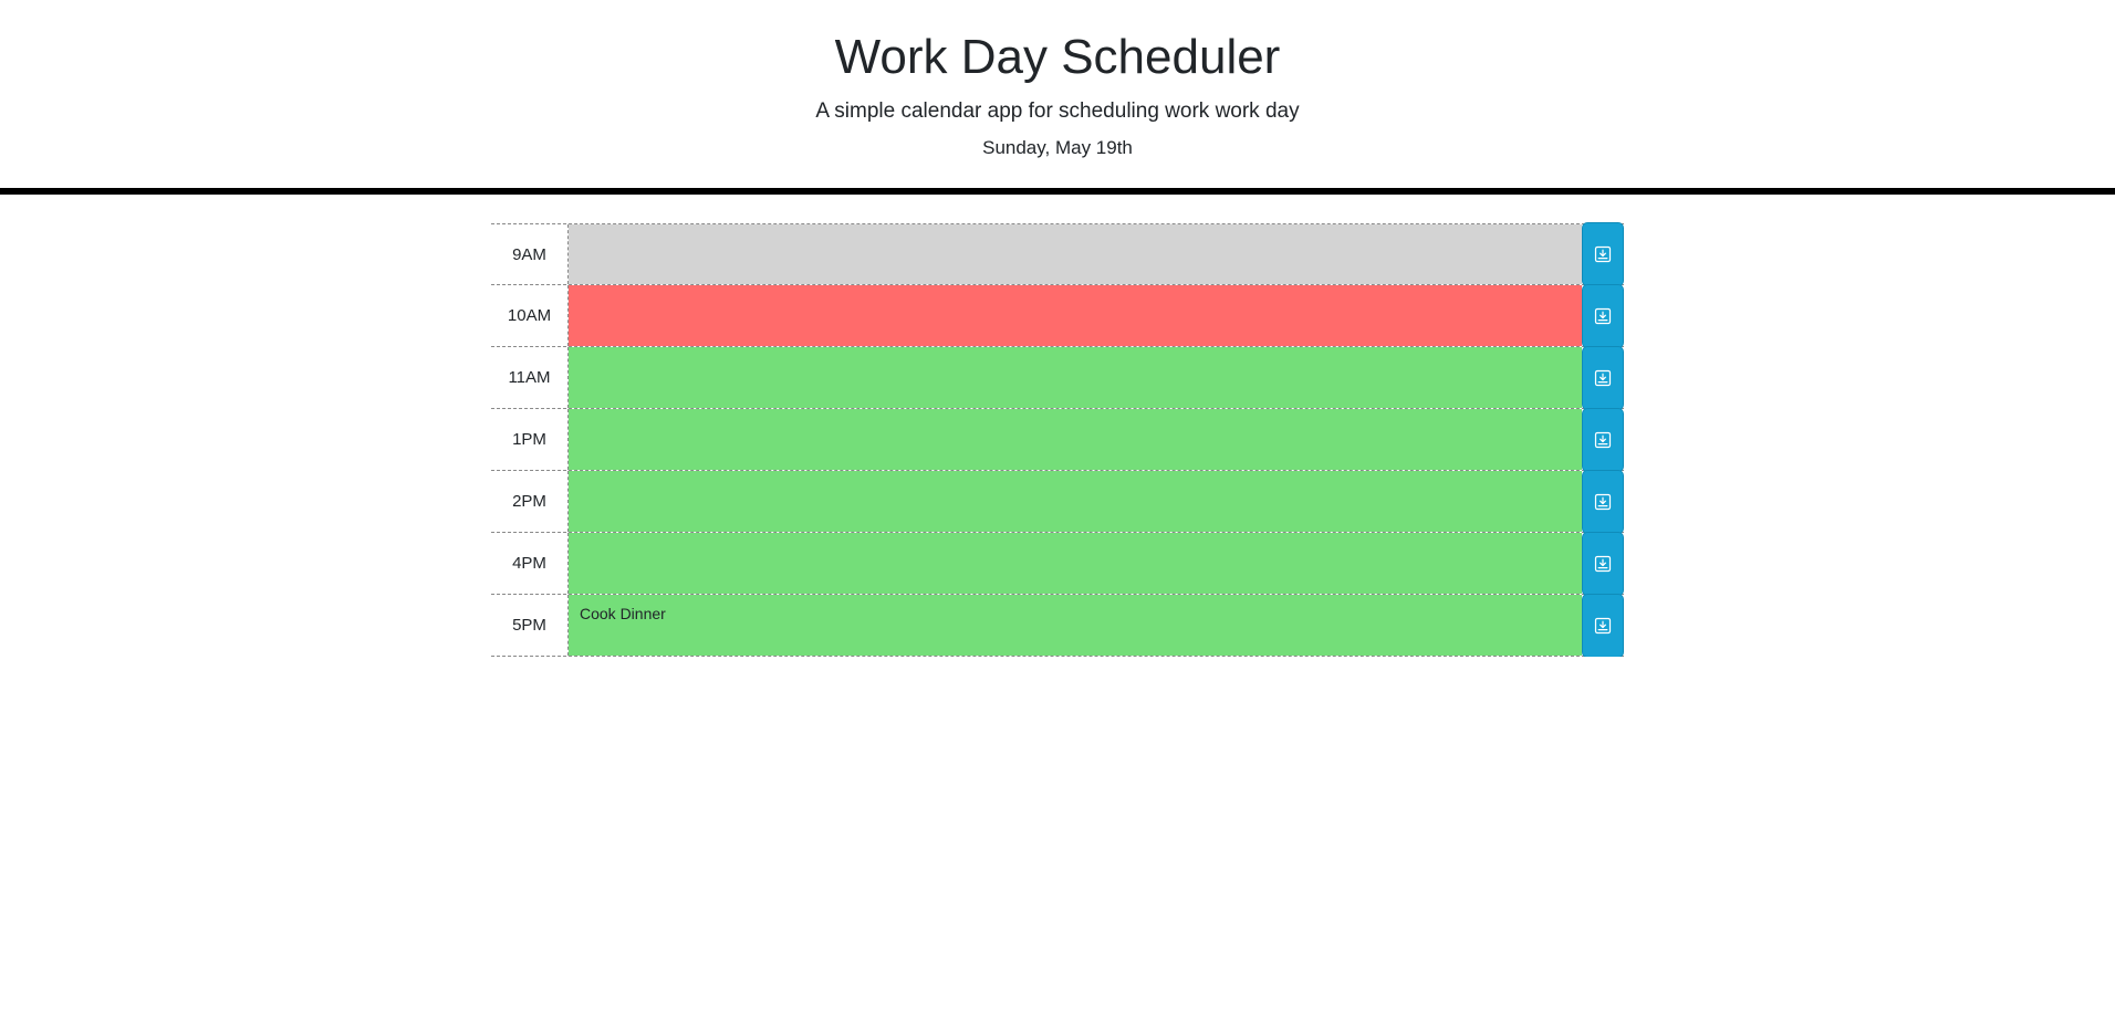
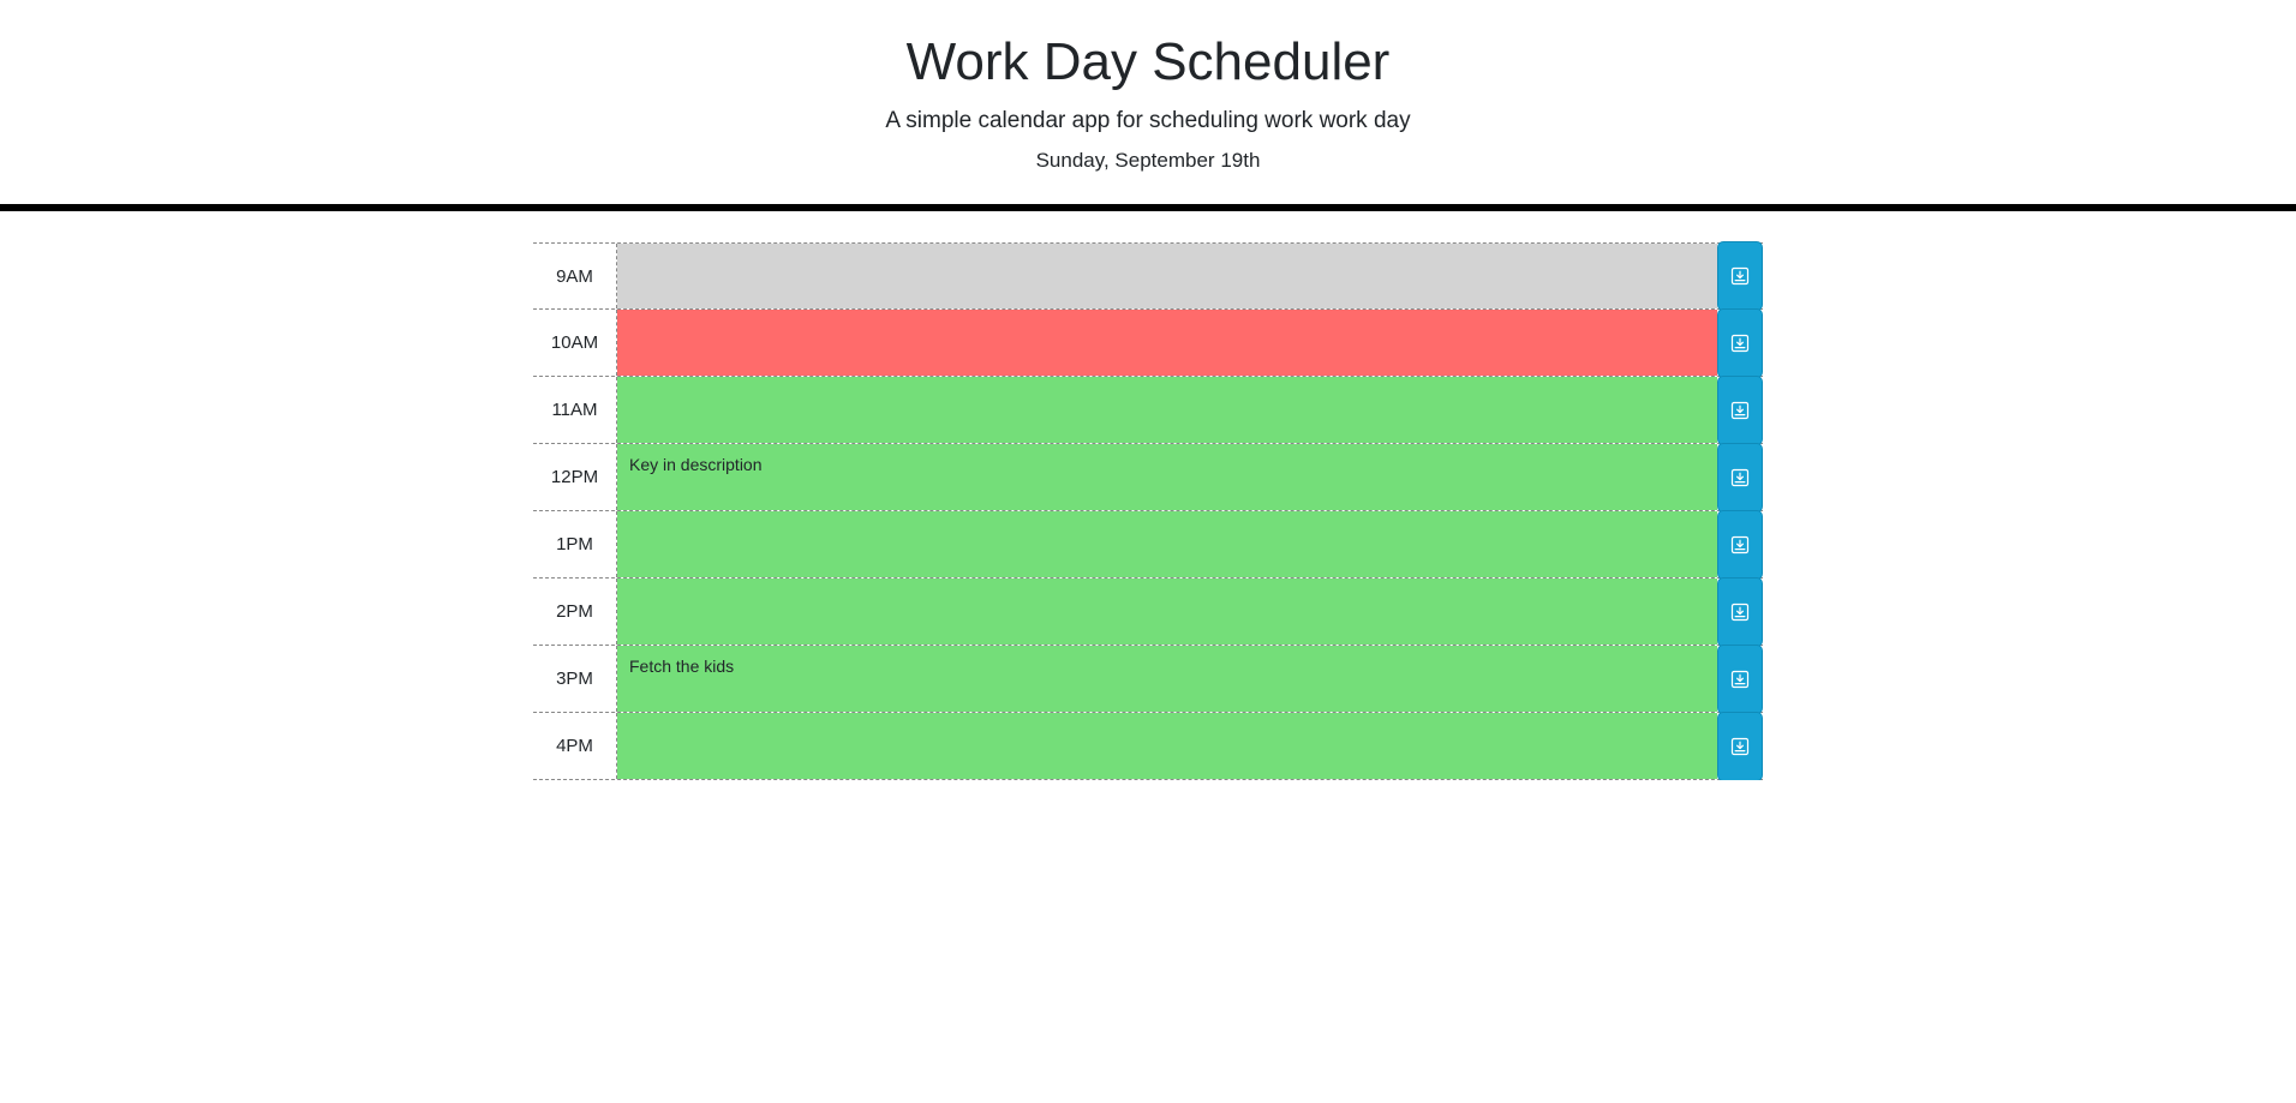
  Work Day Scheduler
  A simple calendar app for scheduling work work day
- Sunday, May 19th
+ Sunday, September 19th
  9AM
  10AM
  11AM
+ 12PM
+ Key in description
  1PM
  2PM
+ 3PM
+ Fetch the kids
  4PM
- 5PM
- Cook Dinner
